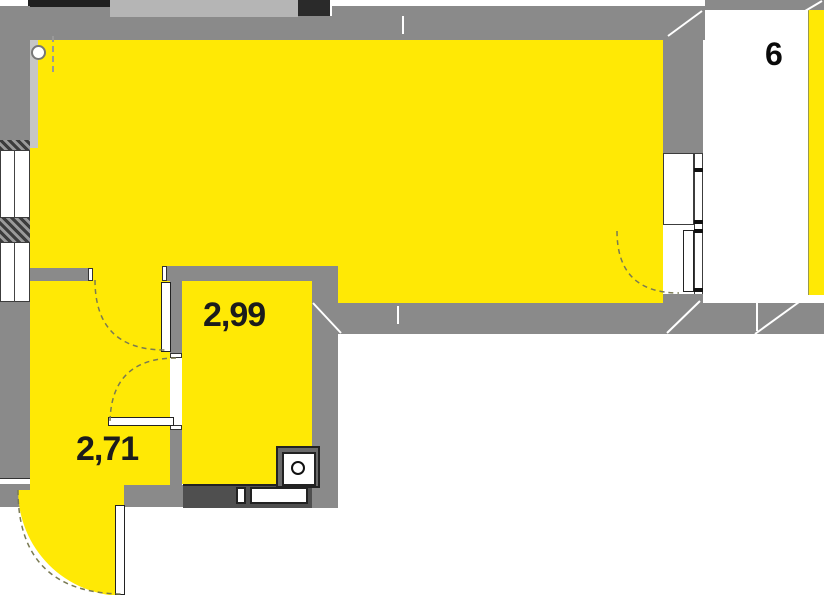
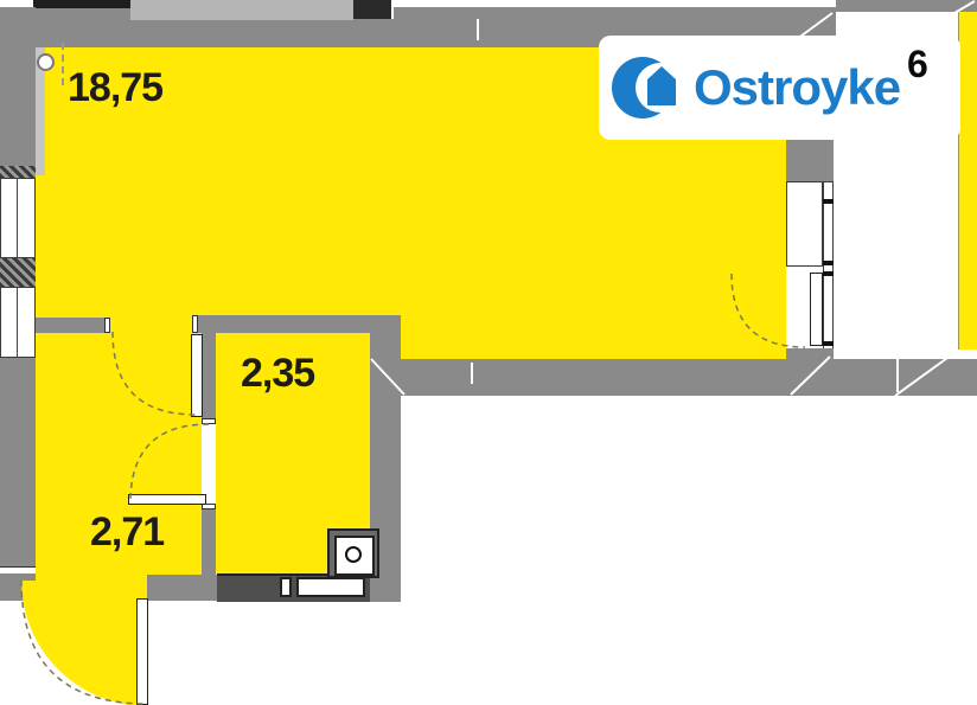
+ 18,75
- 2,99
+ 2,35
  2,71
+ Ostroyke
  6
